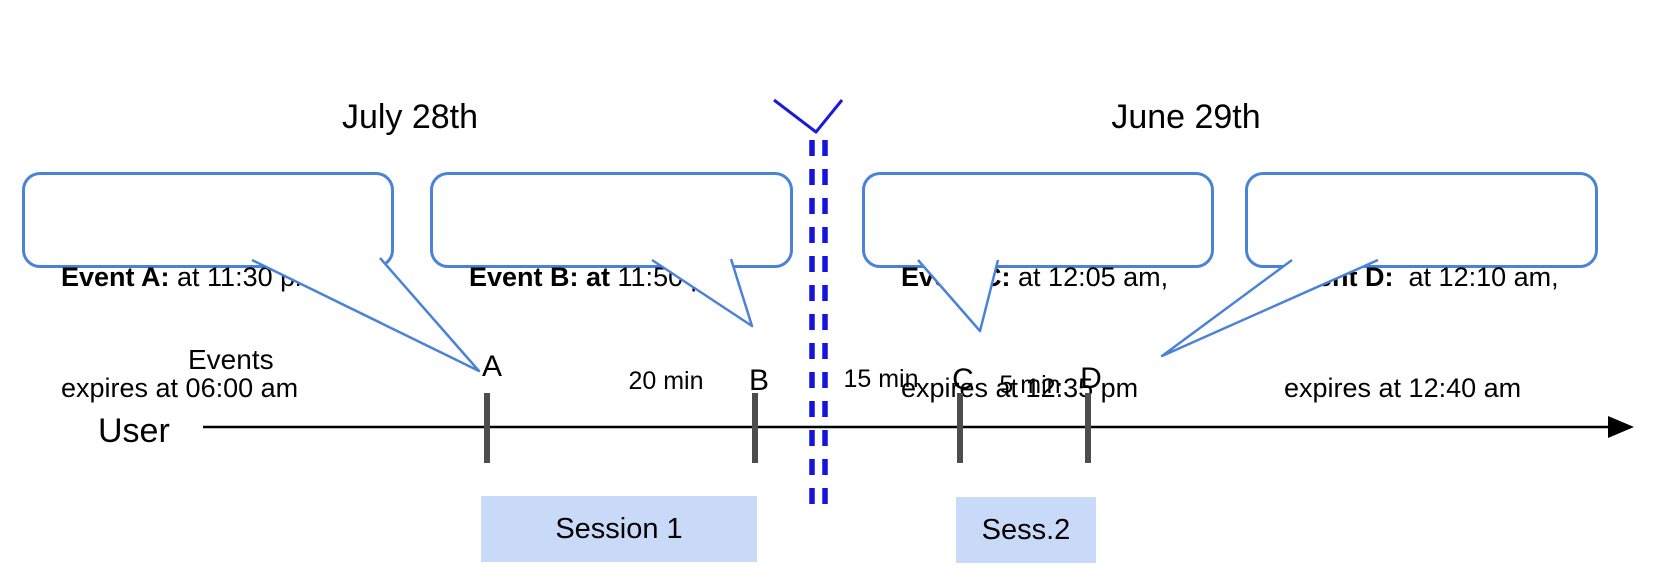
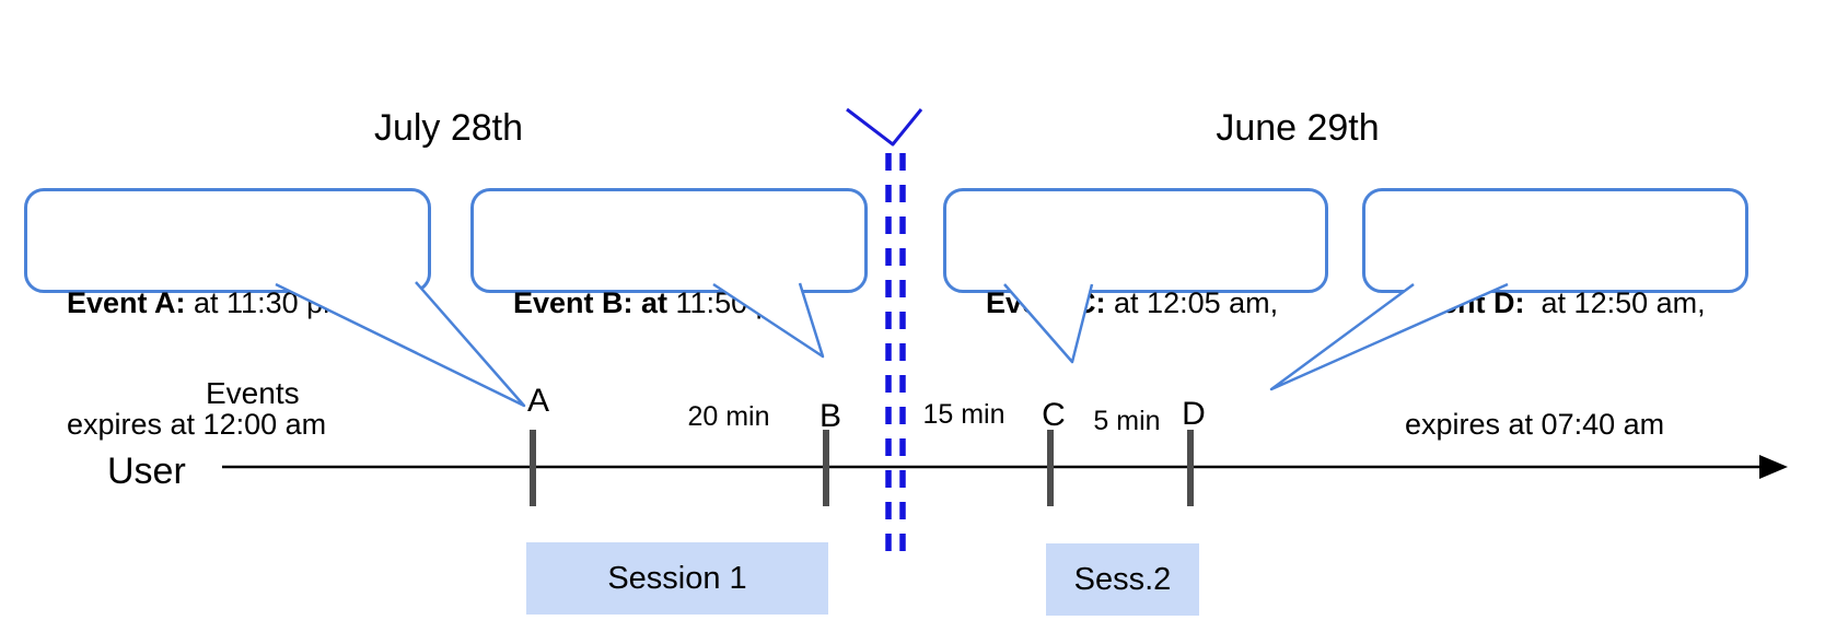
  July 28th
  June 29th
  Event A: at 11:30
- expires at 06:00 am
+ expires at 12:00 am
  Event B: at 11:5
  Ev: at 12:05 am,
- expires at 12:35 pm
- t D: at 12:10 am,
+ t D: at 12:50 am,
- expires at 12:40 am
+ expires at 07:40 am
  Events
  User
  A
  B
  C
  D
  20 min
  15 min
  5 min
  Session 1
  Sess.2
